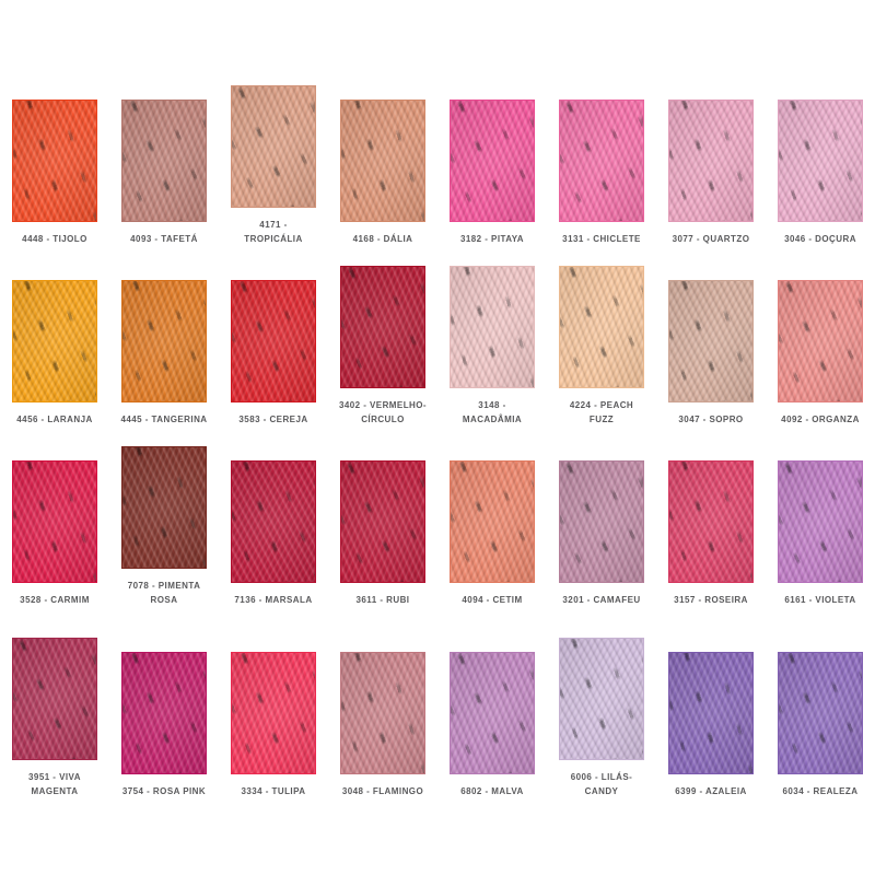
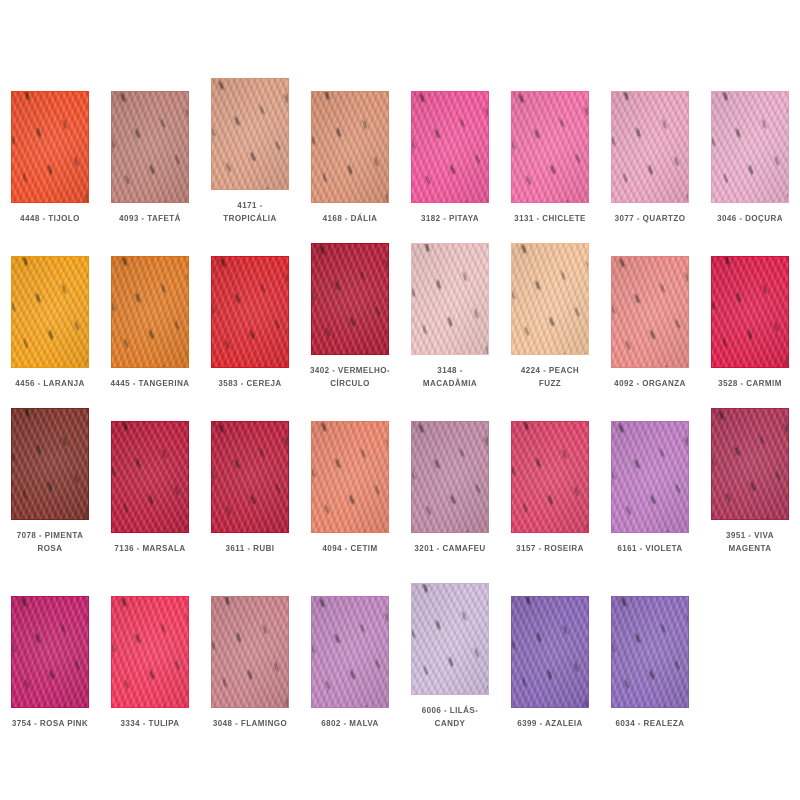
  4448 - TIJOLO
  4093 - TAFETÁ
  4171 -
  TROPICÁLIA
  4168 - DÁLIA
  3182 - PITAYA
  3131 - CHICLETE
  3077 - QUARTZO
  3046 - DOÇURA
  4456 - LARANJA
  4445 - TANGERINA
  3583 - CEREJA
  3402 - VERMELHO-
  CÍRCULO
  3148 -
  MACADÂMIA
  4224 - PEACH
  FUZZ
- 3047 - SOPRO
  4092 - ORGANZA
  3528 - CARMIM
  7078 - PIMENTA
  ROSA
  7136 - MARSALA
  3611 - RUBI
  4094 - CETIM
  3201 - CAMAFEU
  3157 - ROSEIRA
  6161 - VIOLETA
  3951 - VIVA
  MAGENTA
  3754 - ROSA PINK
  3334 - TULIPA
  3048 - FLAMINGO
  6802 - MALVA
  6006 - LILÁS-
  CANDY
  6399 - AZALEIA
  6034 - REALEZA
